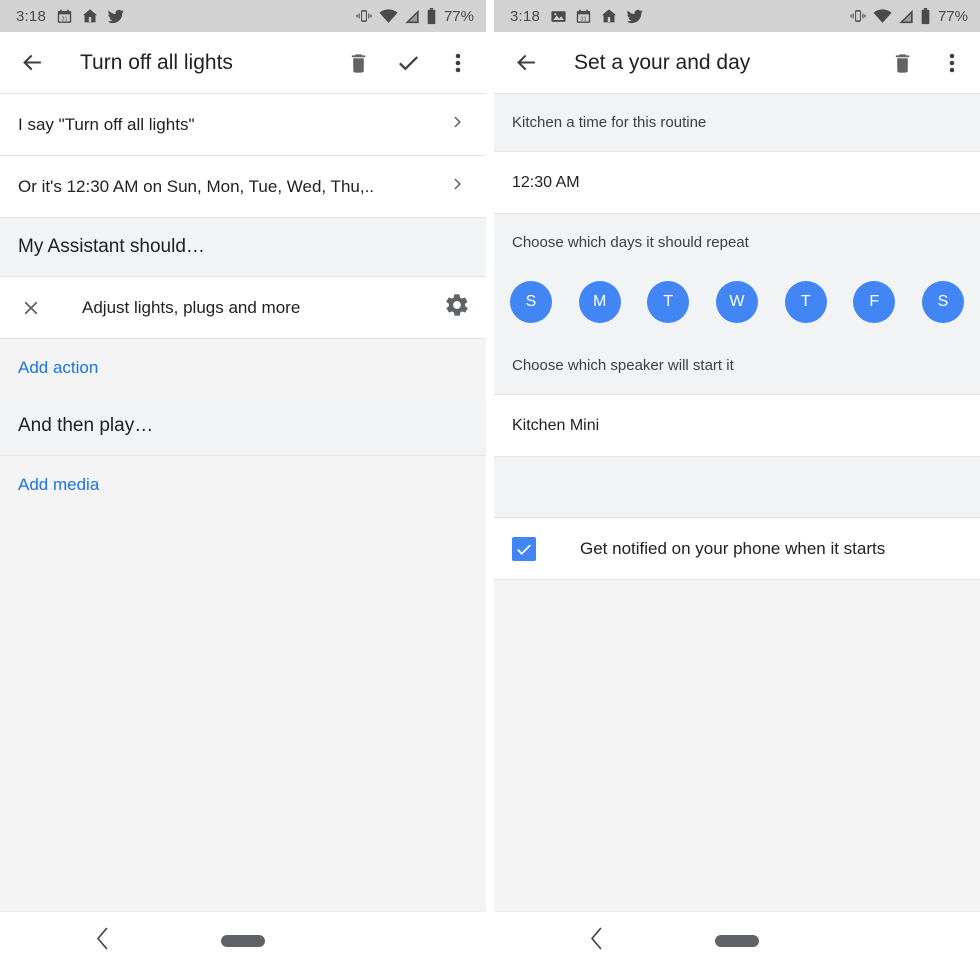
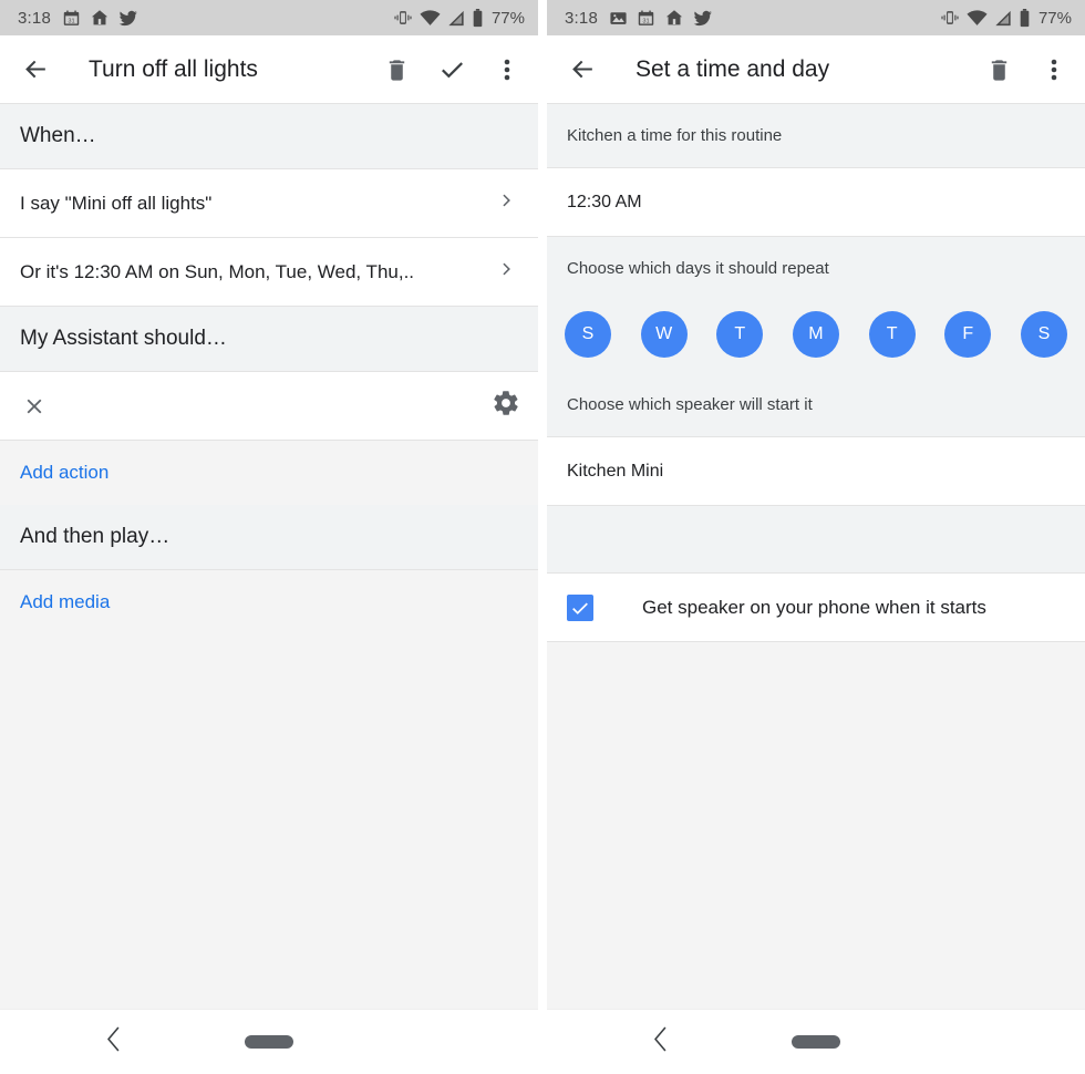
  3:18
  77%
  Turn off all lights
+ When…
- I say "Turn off all lights"
+ I say "Mini off all lights"
  Or it's 12:30 AM on Sun, Mon, Tue, Wed, Thu,..
  My Assistant should…
- Adjust lights, plugs and more
  Add action
  And then play…
  Add media
  3:18
  77%
- Set a your and day
+ Set a time and day
  Kitchen a time for this routine
  12:30 AM
  Choose which days it should repeat
  S
- M
+ W
  T
- W
+ M
  T
  F
  S
  Choose which speaker will start it
  Kitchen Mini
- Get notified on your phone when it starts
+ Get speaker on your phone when it starts
